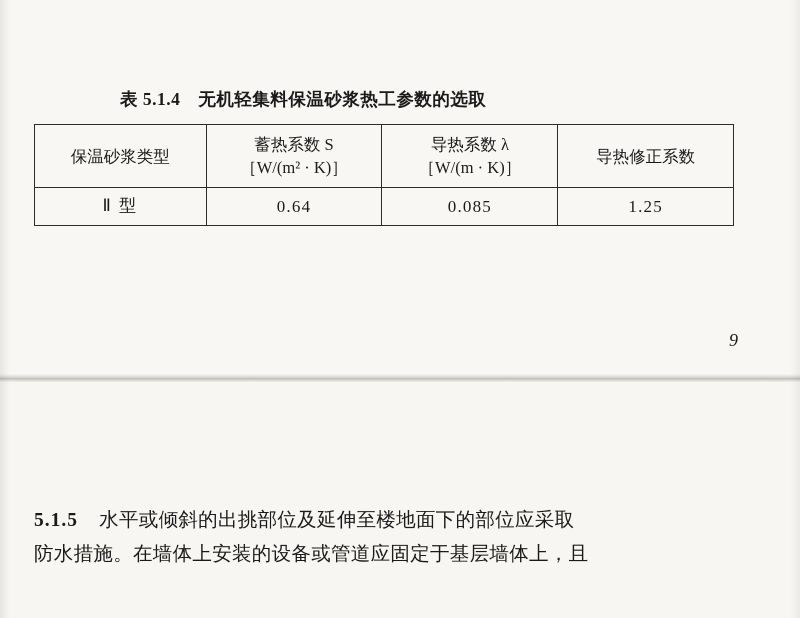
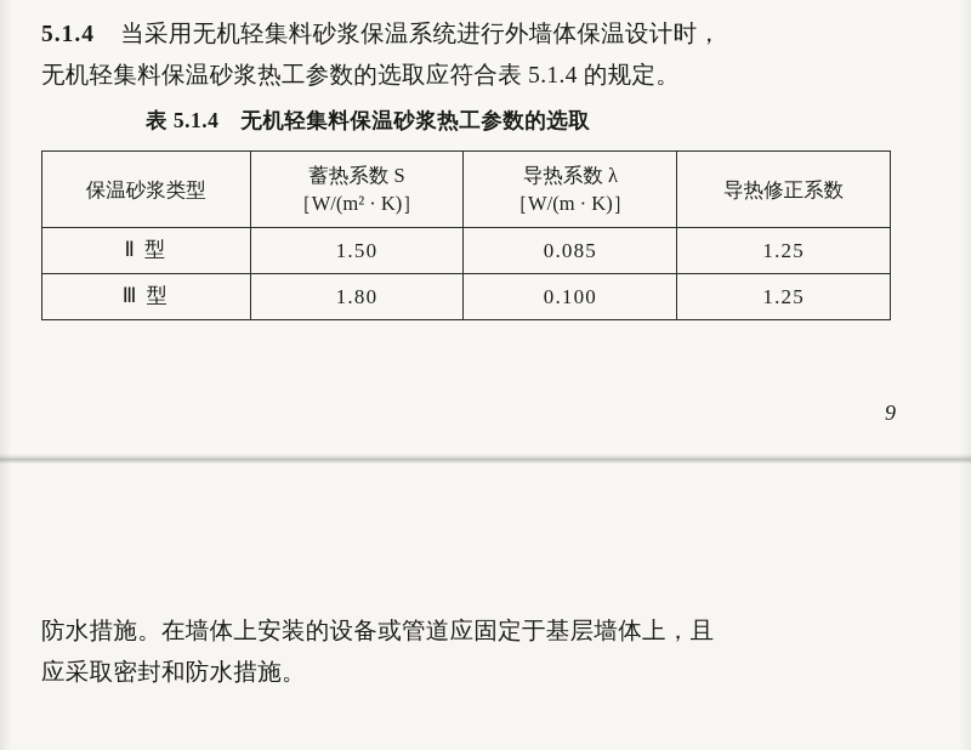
+ 5.1.4 当采用无机轻集料砂浆保温系统进行外墙体保温设计时，
+ 无机轻集料保温砂浆热工参数的选取应符合表 5.1.4 的规定。
  表 5.1.4 无机轻集料保温砂浆热工参数的选取
  保温砂浆类型	蓄热系数 S ［W/(m² · K)］	导热系数 λ ［W/(m · K)］	导热修正系数
- Ⅱ 型	0.64	0.085	1.25
+ Ⅱ 型	1.50	0.085	1.25
+ Ⅲ 型	1.80	0.100	1.25
  9
- 5.1.5 水平或倾斜的出挑部位及延伸至楼地面下的部位应采取
  防水措施。在墙体上安装的设备或管道应固定于基层墙体上，且
+ 应采取密封和防水措施。
